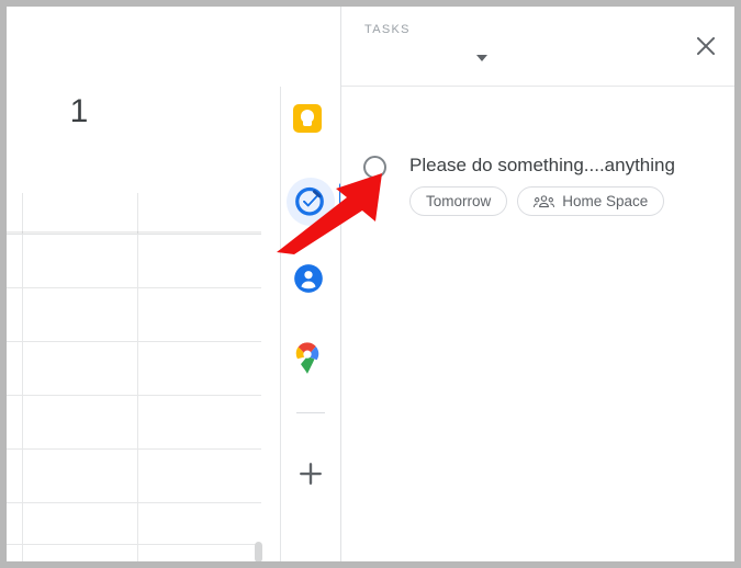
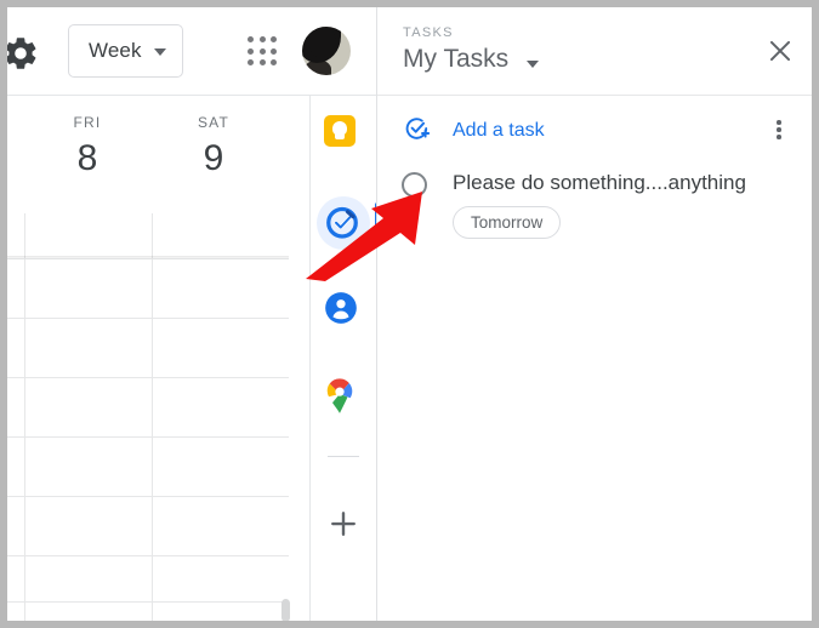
+ Week
+ FRI
- 1
+ 8
+ SAT
+ 9
  TASKS
+ My Tasks
+ Add a task
  Please do something....anything
  Tomorrow
- Home Space
